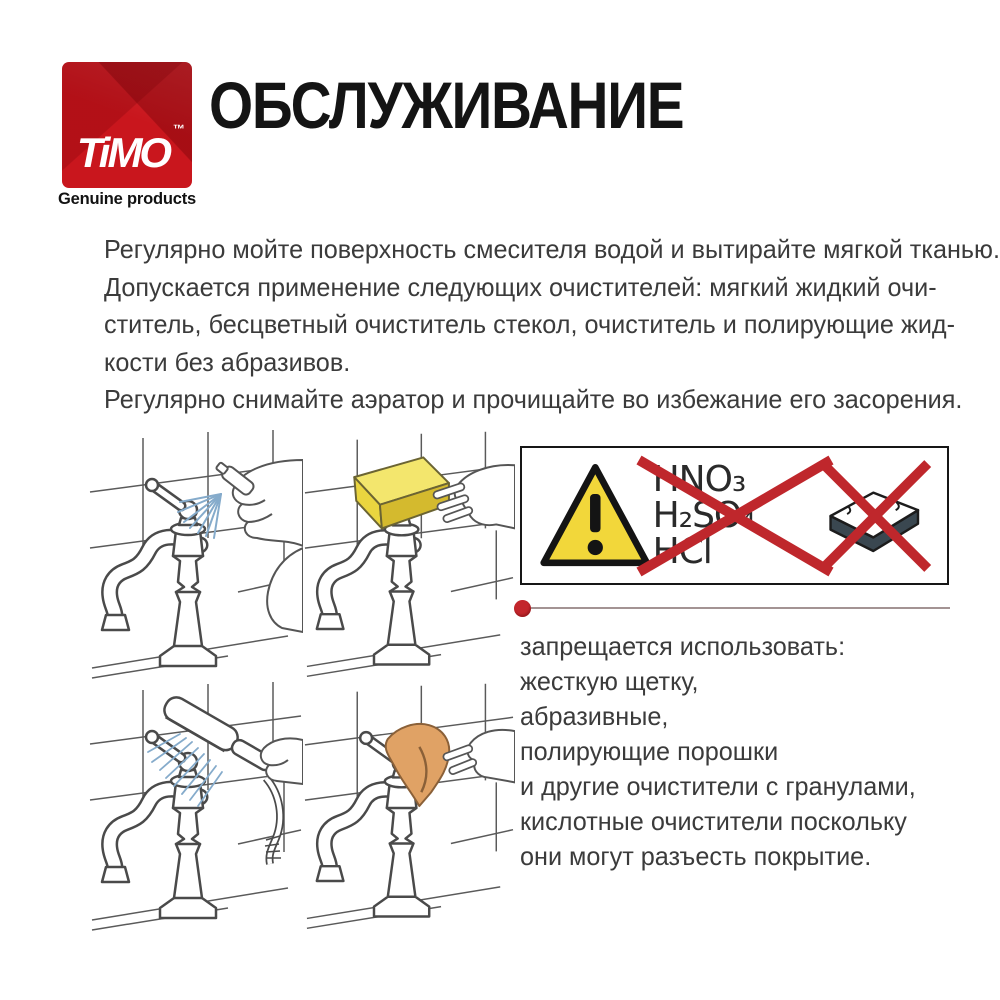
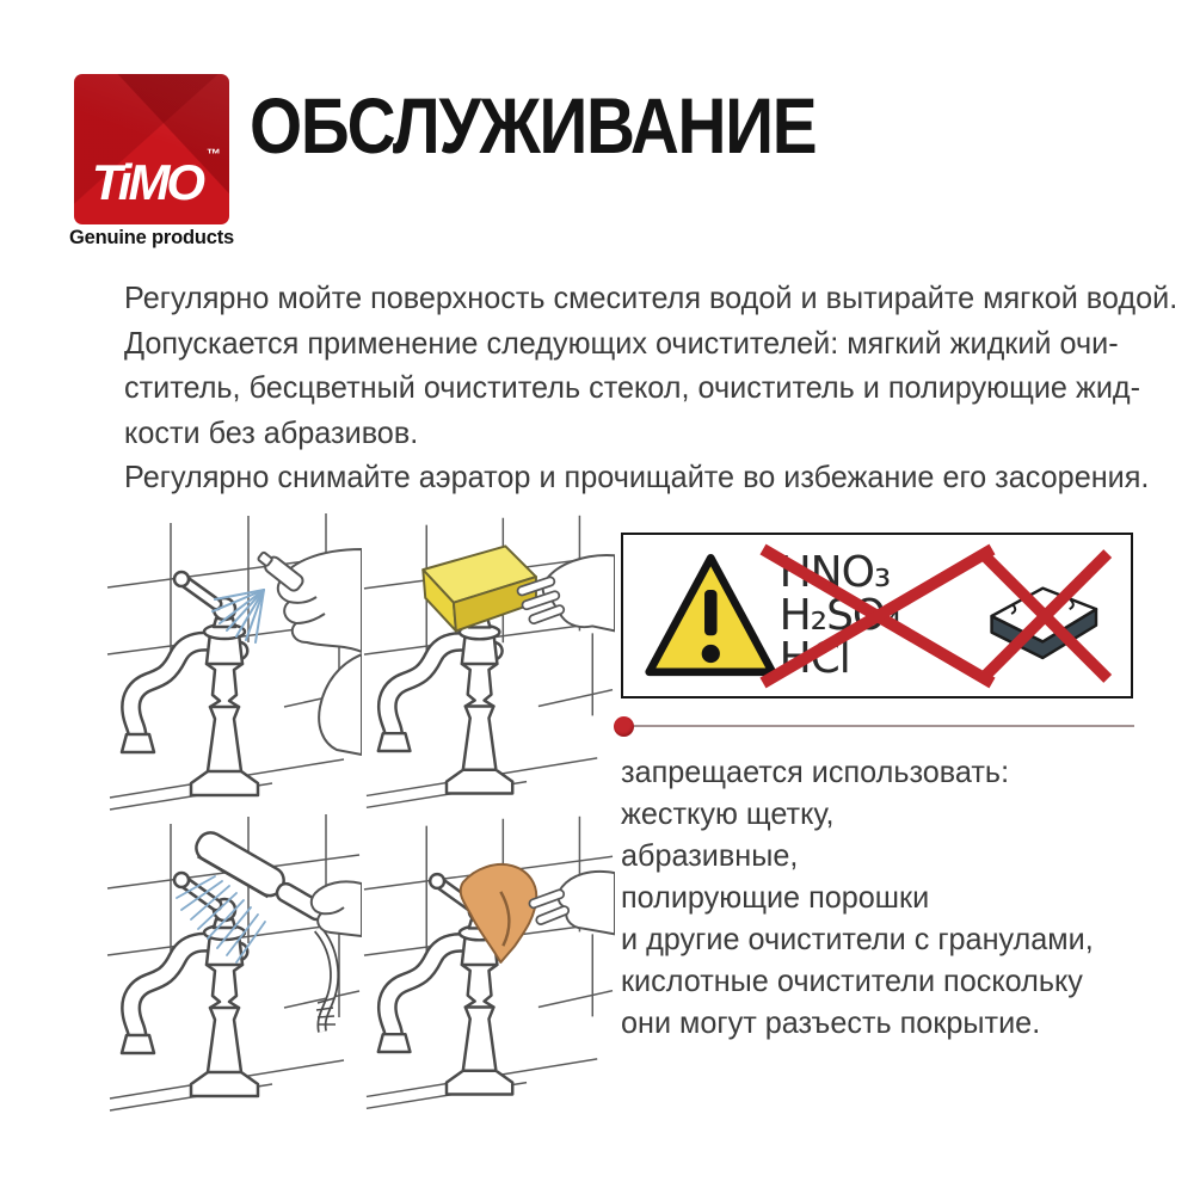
  TiMO
  ™
  Genuine products
  ОБСЛУЖИВАНИЕ
- Регулярно мойте поверхность смесителя водой и вытирайте мягкой тканью.
+ Регулярно мойте поверхность смесителя водой и вытирайте мягкой водой.
  Допускается применение следующих очистителей: мягкий жидкий очи-
  ститель, бесцветный очиститель стекол, очиститель и полирующие жид-
  кости без абразивов.
  Регулярно снимайте аэратор и прочищайте во избежание его засорения.
  NO₃
  H₂S₄
  запрещается использовать:
  жесткую щетку,
  абразивные,
  полирующие порошки
  и другие очистители с гранулами,
  кислотные очистители поскольку
  они могут разъесть покрытие.
